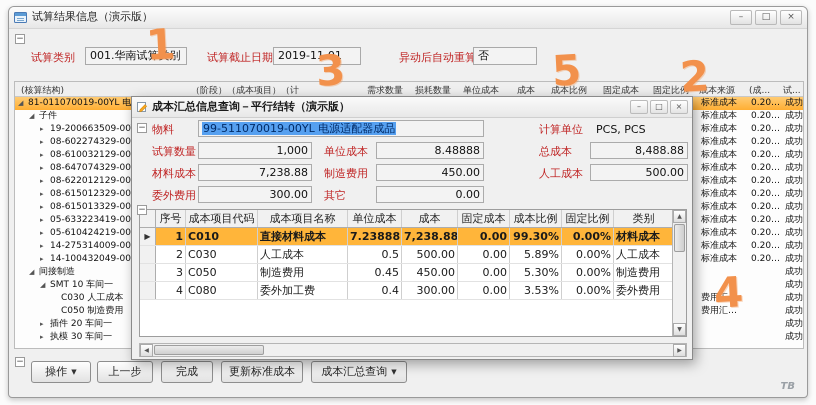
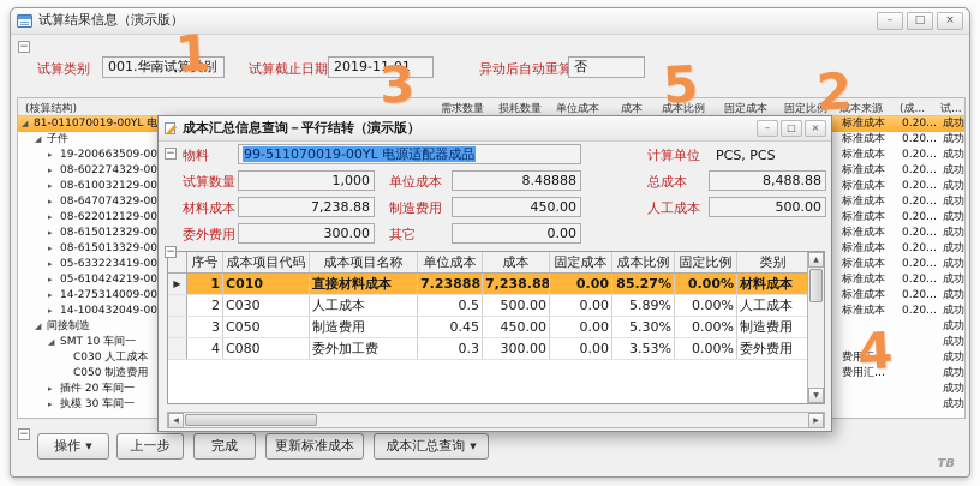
  试算结果信息（演示版）
  –
  □
  ×
  −
  试算类别
  001.华南试算类别
  试算截止日期
  2019-11-01
  异动后自动重算
  否
  (核算结构)
- （阶段）（成本项目）（计
  需求数量
  损耗数量
  单位成本
  成本
  成本比例
  固定成本
  固定比例
  成本来源
  (成...
  试...
  ◢ 81-011070019-00YL 电
  标准成本
  0.20…
  成功
  ◢ 子件
  标准成本
  0.20…
  成功
  ▸ 19-200663509-00
  标准成本
  0.20…
  成功
  ▸ 08-602274329-00
  标准成本
  0.20…
  成功
  ▸ 08-610032129-00
  标准成本
  0.20…
  成功
  ▸ 08-647074329-00
  标准成本
  0.20…
  成功
  ▸ 08-622012129-00
  标准成本
  0.20…
  成功
  ▸ 08-615012329-00
  标准成本
  0.20…
  成功
  ▸ 08-615013329-00
  标准成本
  0.20…
  成功
  ▸ 05-633223419-00
  标准成本
  0.20…
  成功
  ▸ 05-610424219-00
  标准成本
  0.20…
  成功
  ▸ 14-275314009-00
  标准成本
  0.20…
  成功
  ▸ 14-100432049-00
  标准成本
  0.20…
  成功
  ◢ 间接制造
  成功
  ◢ SMT 10 车间一
  成功
  C030 人工成本
  费用汇…
  成功
  C050 制造费用
  费用汇…
  成功
  ▸ 插件 20 车间一
  成功
  ▸ 执模 30 车间一
  成功
  −
  操作
  ▼
  上一步
  完成
  更新标准成本
  成本汇总查询
  ▼
  TB
  成本汇总信息查询－平行结转（演示版）
  –
  □
  ×
  −
  物料
  99-511070019-00YL 电源适配器成品
  计算单位
  PCS, PCS
  试算数量
  1,000
  单位成本
  8.48888
  总成本
  8,488.88
  材料成本
  7,238.88
  制造费用
  450.00
  人工成本
  500.00
  委外费用
  300.00
  其它
  0.00
  −
  序号
  成本项目代码
  成本项目名称
  单位成本
  成本
  固定成本
  成本比例
  固定比例
  类别
  ▶
  1
  C010
  直接材料成本
  7.23888
  7,238.88
  0.00
- 99.30%
+ 85.27%
  0.00%
  材料成本
  2
  C030
  人工成本
  0.5
  500.00
  0.00
  5.89%
  0.00%
  人工成本
  3
  C050
  制造费用
  0.45
  450.00
  0.00
  5.30%
  0.00%
  制造费用
  4
  C080
  委外加工费
- 0.4
+ 0.3
  300.00
  0.00
  3.53%
  0.00%
  委外费用
